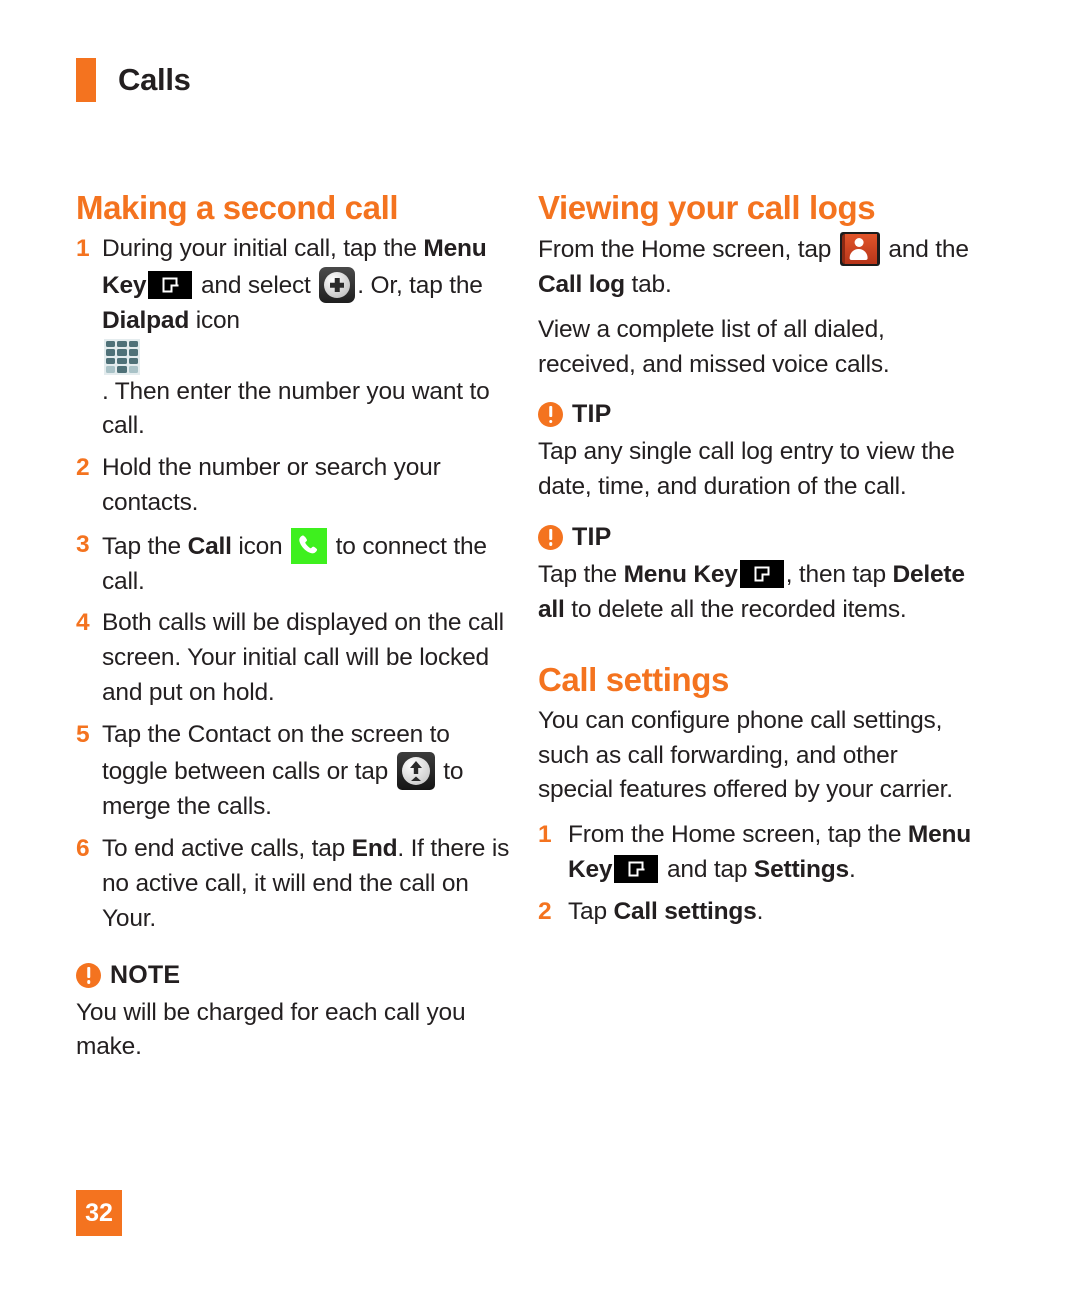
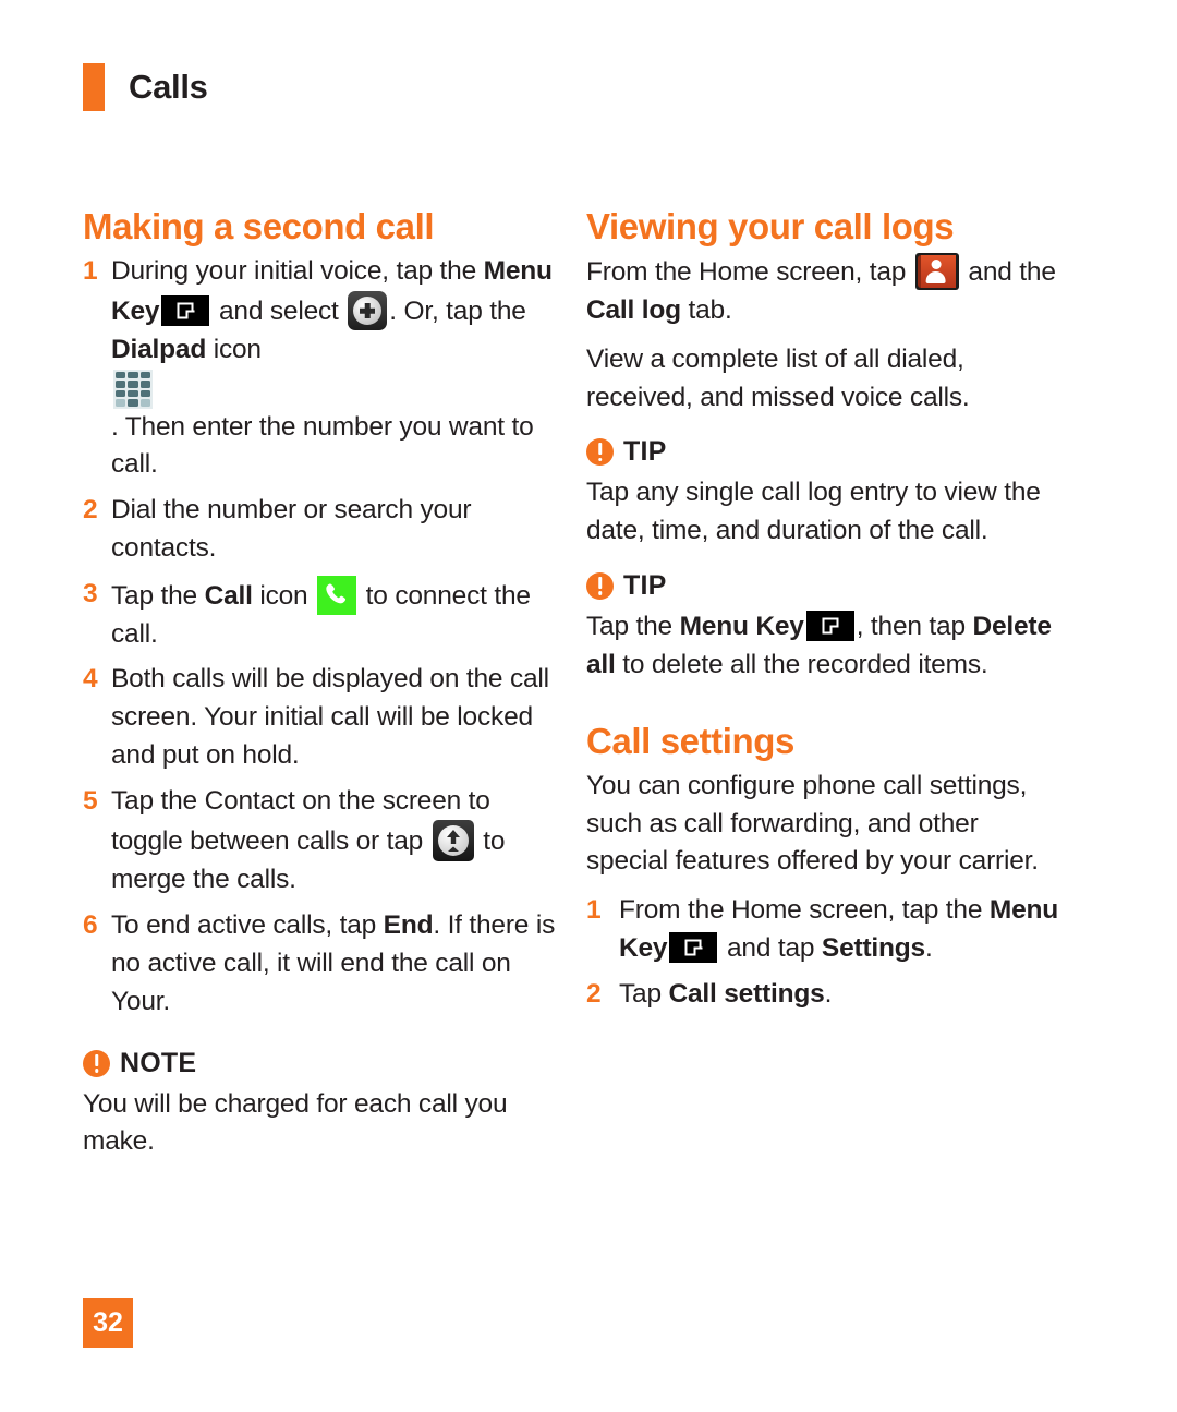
  Calls
  Making a second call
  1
- During your initial call, tap the Menu Key and select . Or, tap the Dialpad icon . Then enter the number you want to call.
+ During your initial voice, tap the Menu Key and select . Or, tap the Dialpad icon . Then enter the number you want to call.
  2
- Hold the number or search your contacts.
+ Dial the number or search your contacts.
  3
  Tap the Call icon to connect the call.
  4
  Both calls will be displayed on the call screen. Your initial call will be locked and put on hold.
  5
  Tap the Contact on the screen to toggle between calls or tap to merge the calls.
  6
  To end active calls, tap End. If there is no active call, it will end the call on Your.
  NOTE
  You will be charged for each call you make.
  Viewing your call logs
  From the Home screen, tap and the Call log tab.
  View a complete list of all dialed, received, and missed voice calls.
  TIP
  Tap any single call log entry to view the date, time, and duration of the call.
  TIP
  Tap the Menu Key , then tap Delete all to delete all the recorded items.
  Call settings
  You can configure phone call settings, such as call forwarding, and other special features offered by your carrier.
  1
  From the Home screen, tap the Menu Key and tap Settings.
  2
  Tap Call settings.
  32
